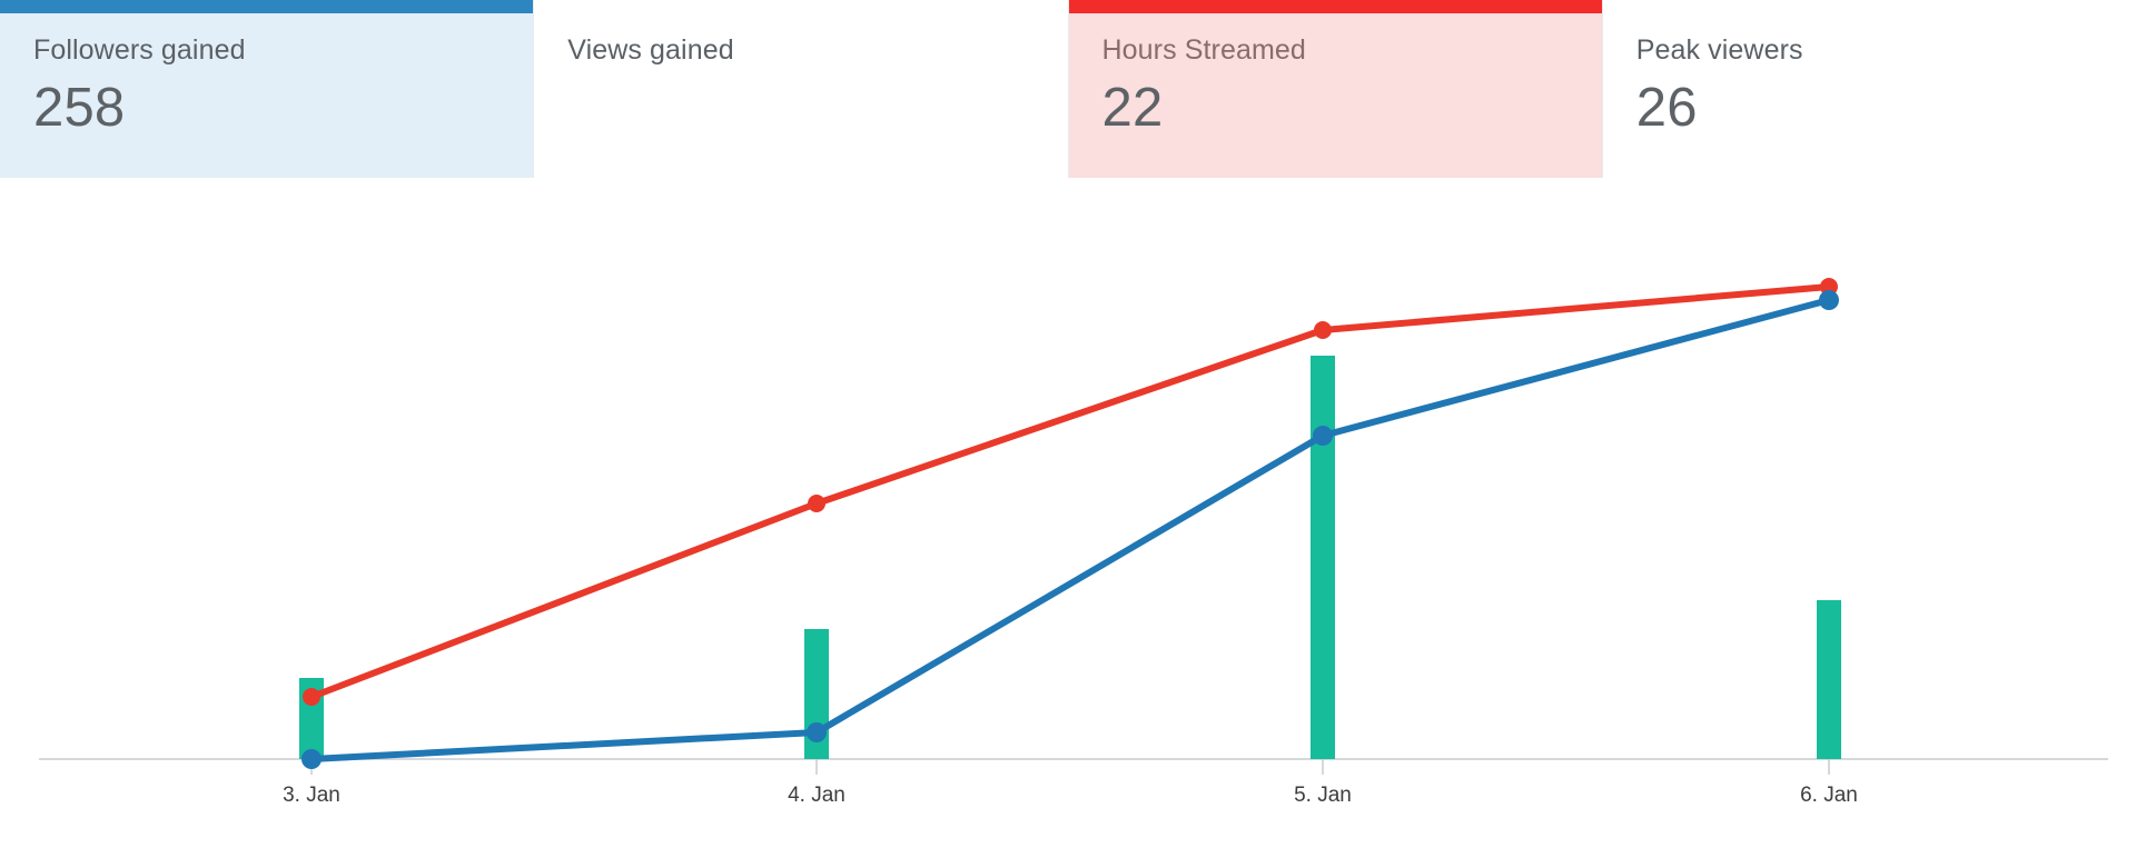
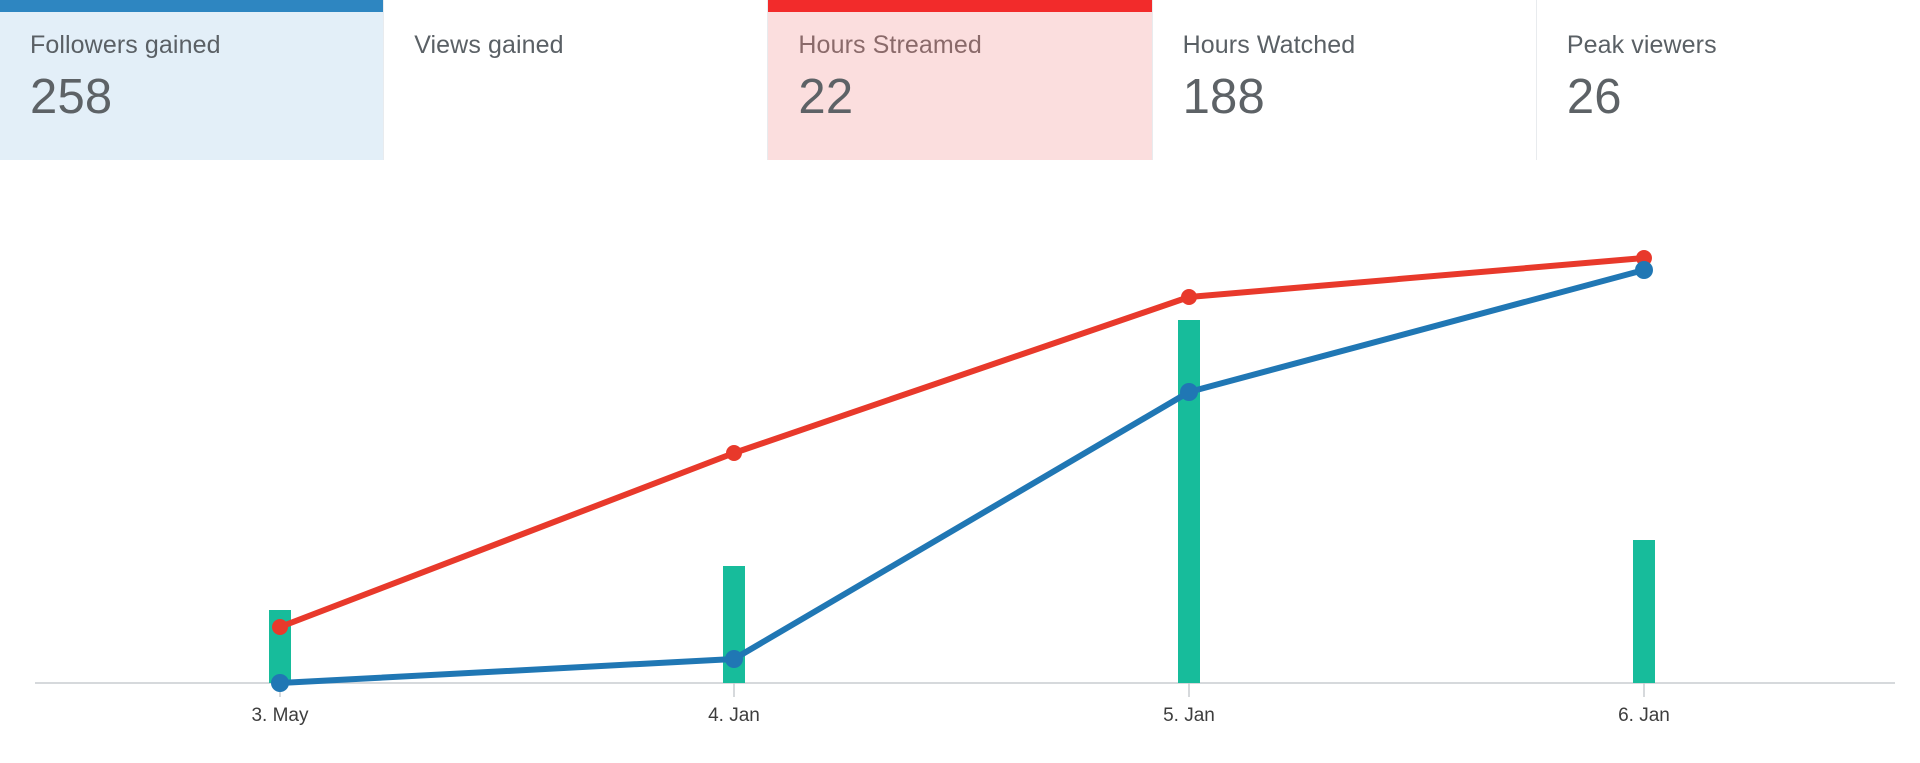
  Followers gained
  258
  Views gained
  Hours Streamed
  22
+ Hours Watched
+ 188
  Peak viewers
  26
- 3. Jan
+ 3. May
  4. Jan
  5. Jan
  6. Jan
